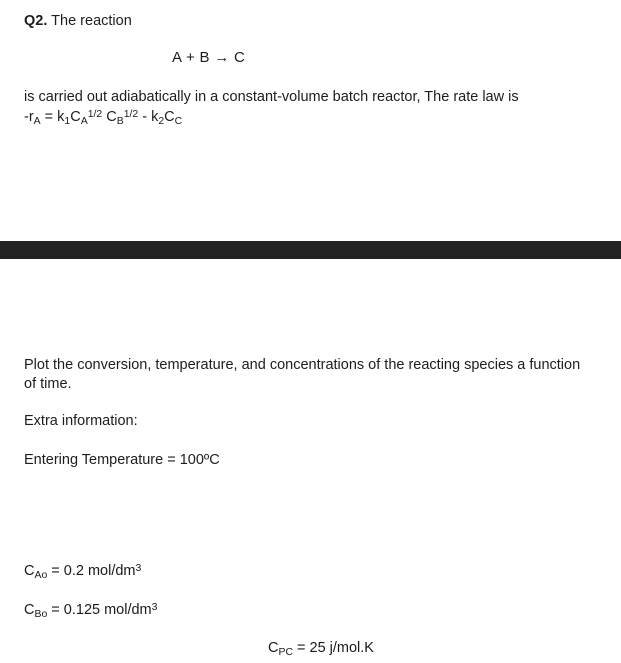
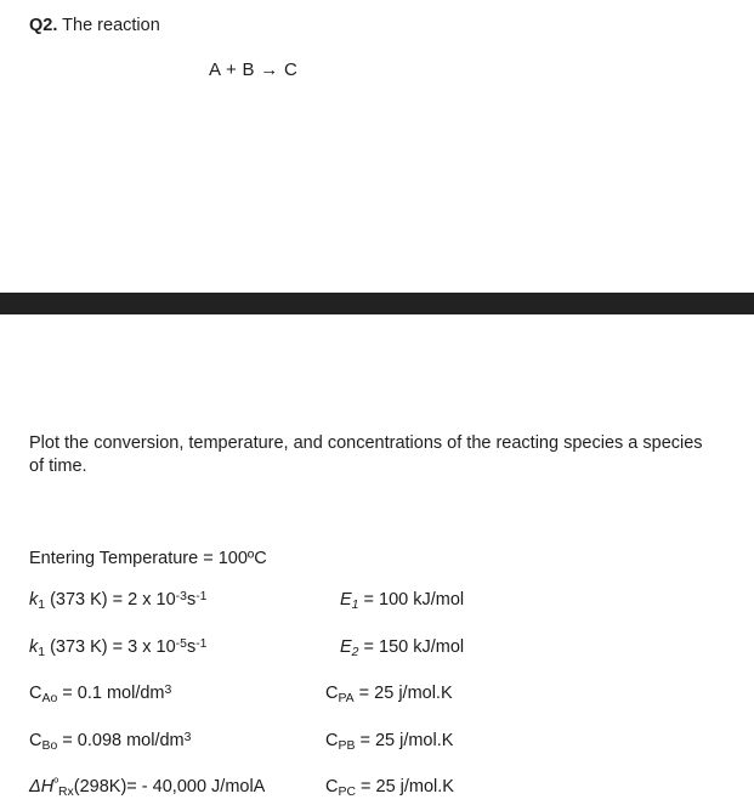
  Q2. The reaction
  A + B → C
- is carried out adiabatically in a constant-volume batch reactor, The rate law is
- -rA = k1CA1/2 CB1/2 - k2CC
- Plot the conversion, temperature, and concentrations of the reacting species a function of time.
+ Plot the conversion, temperature, and concentrations of the reacting species a species of time.
- Extra information:
  Entering Temperature = 100ºC
+ k1 (373 K) = 2 x 10-3s-1
+ E1 = 100 kJ/mol
+ k1 (373 K) = 3 x 10-5s-1
+ E2 = 150 kJ/mol
- CAo = 0.2 mol/dm3
+ CAo = 0.1 mol/dm3
+ CPA = 25 j/mol.K
- CBo = 0.125 mol/dm3
+ CBo = 0.098 mol/dm3
+ CPB = 25 j/mol.K
+ ΔHºRx(298K)= - 40,000 J/molA
  CPC = 25 j/mol.K
